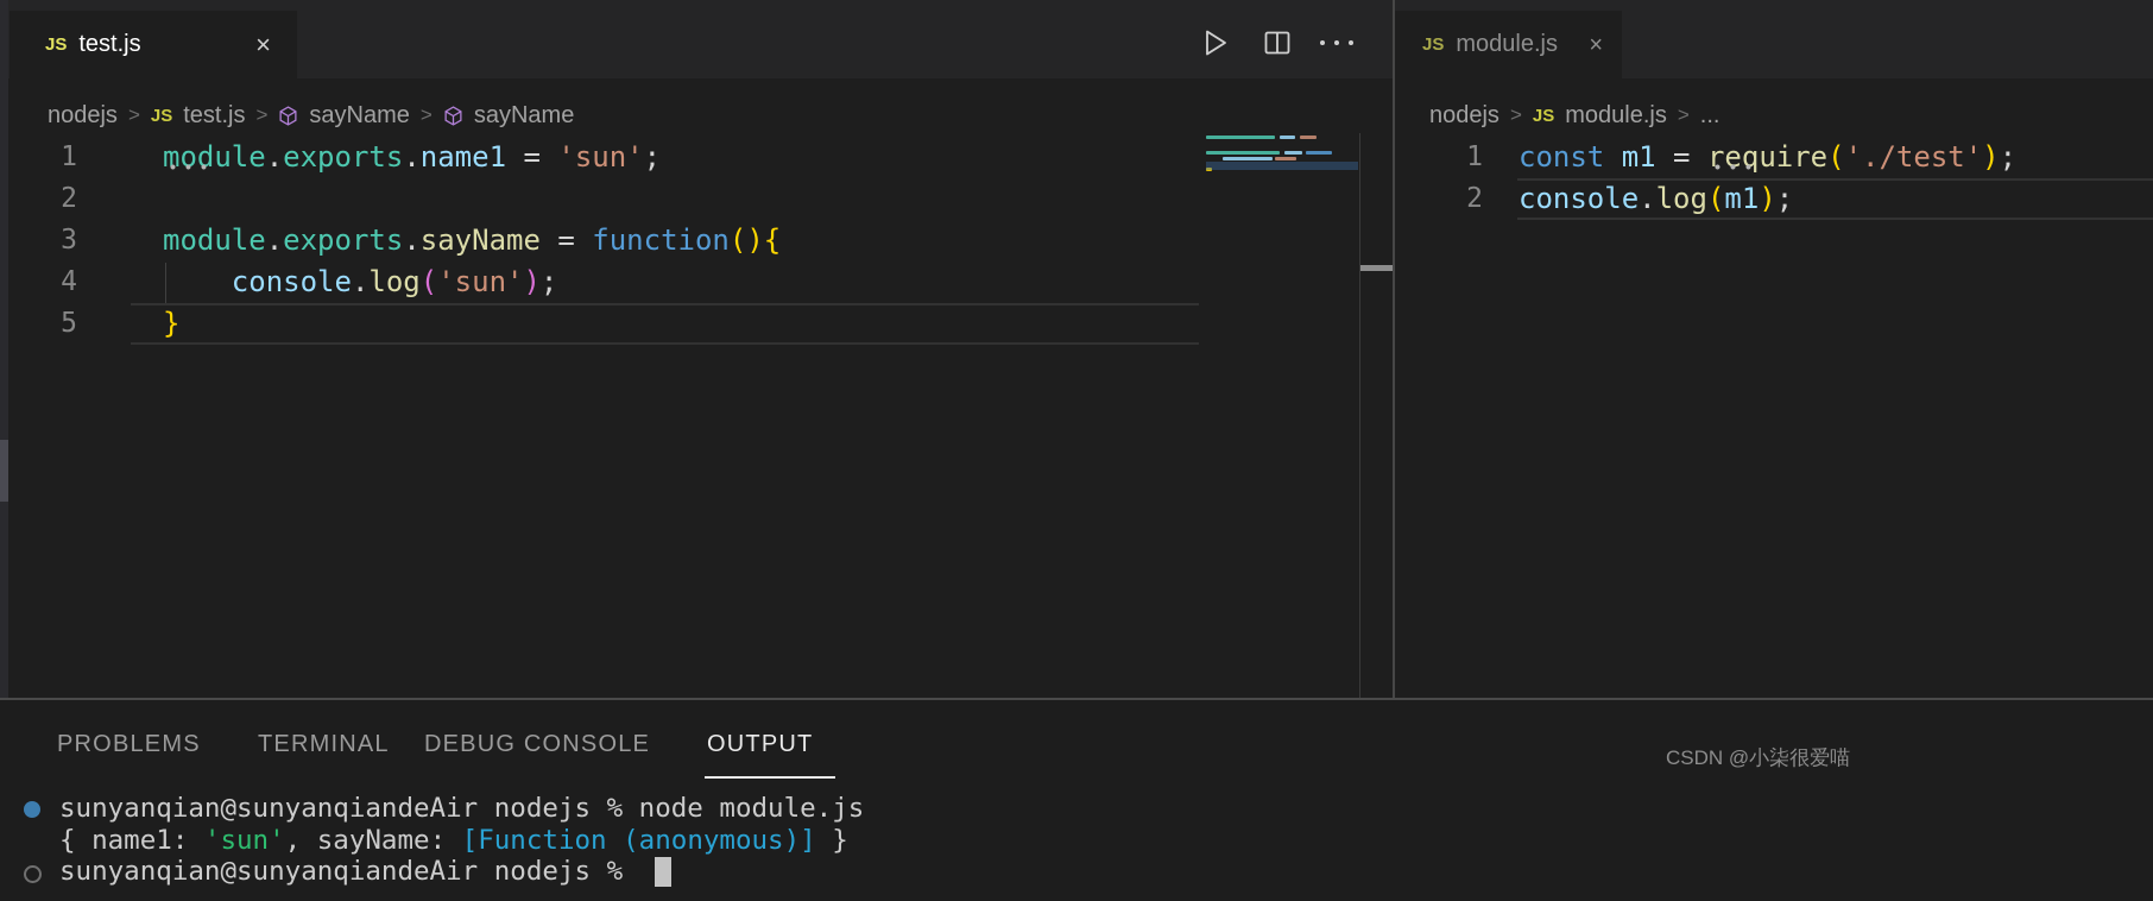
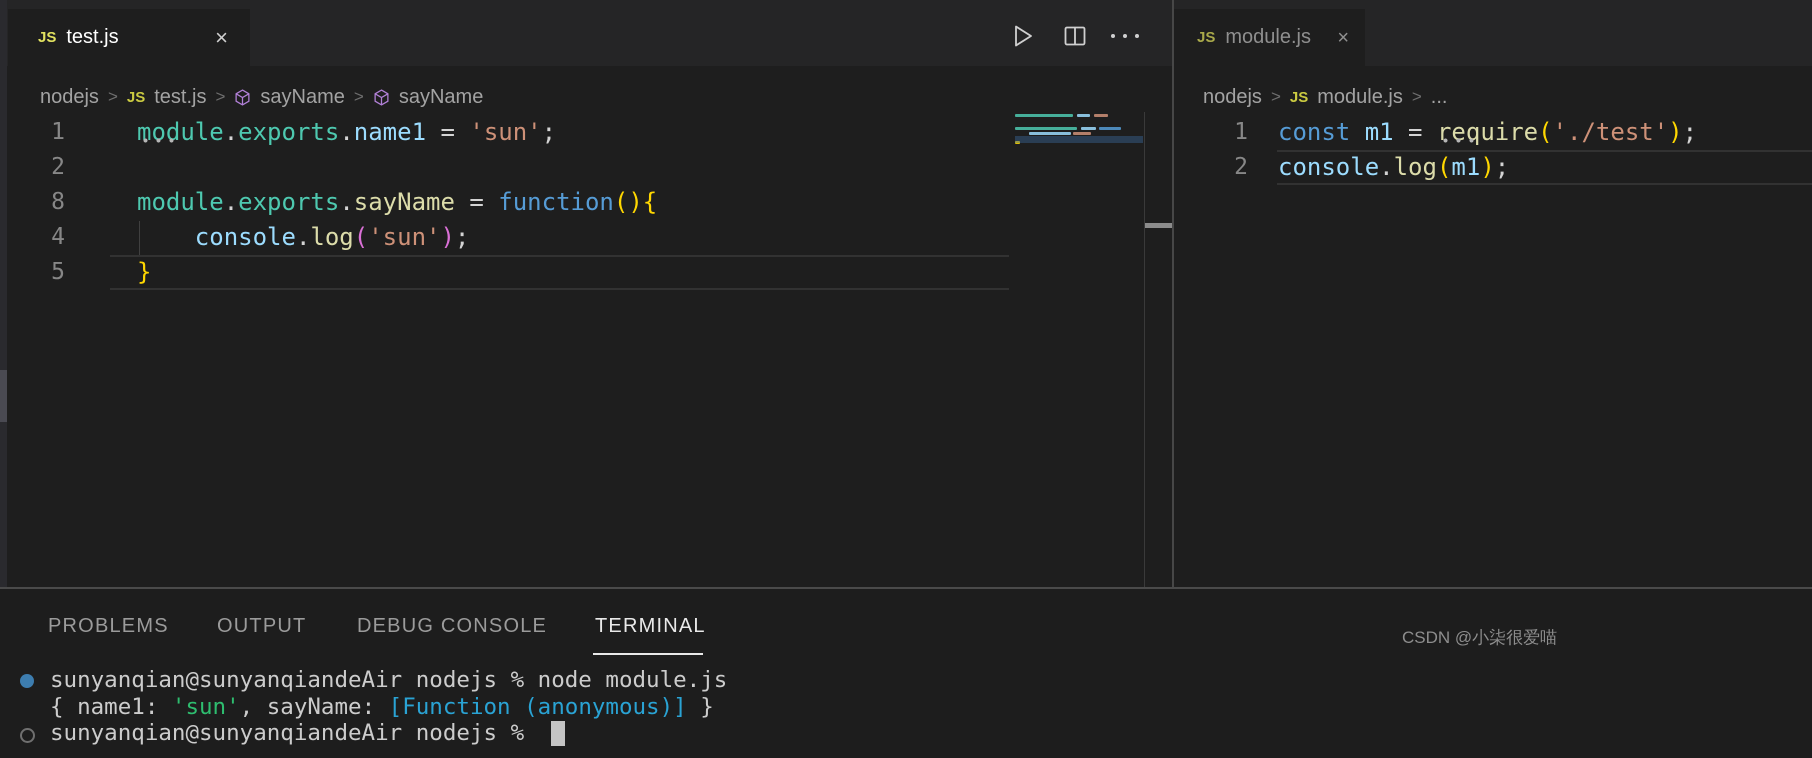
  JS
  test.js
  ×
  JS
  module.js
  ×
  nodejs
  >
  JS
  test.js
  >
  sayName
  >
  sayName
  nodejs
  >
  JS
  module.js
  >
  ...
  1
  2
- 3
+ 8
  4
  5
  module.exports.name1 = 'sun';
  module.exports.sayName = function(){
  console.log('sun');
  }
  1
  2
  const m1 = require('./test');
  console.log(m1);
  PROBLEMS
- TERMINAL
+ OUTPUT
  DEBUG CONSOLE
- OUTPUT
+ TERMINAL
  sunyanqian@sunyanqiandeAir nodejs % node module.js
  { name1: 'sun', sayName: [Function (anonymous)] }
  sunyanqian@sunyanqiandeAir nodejs %
  CSDN @小柒很爱喵
